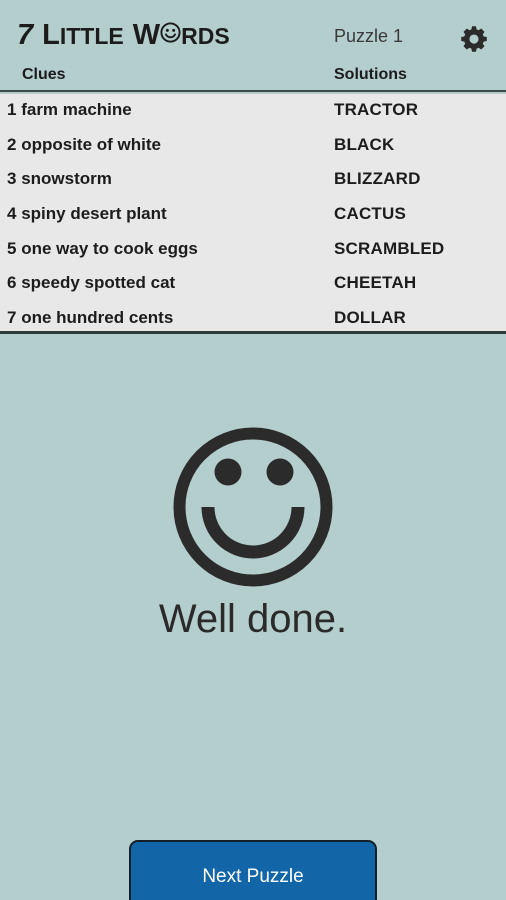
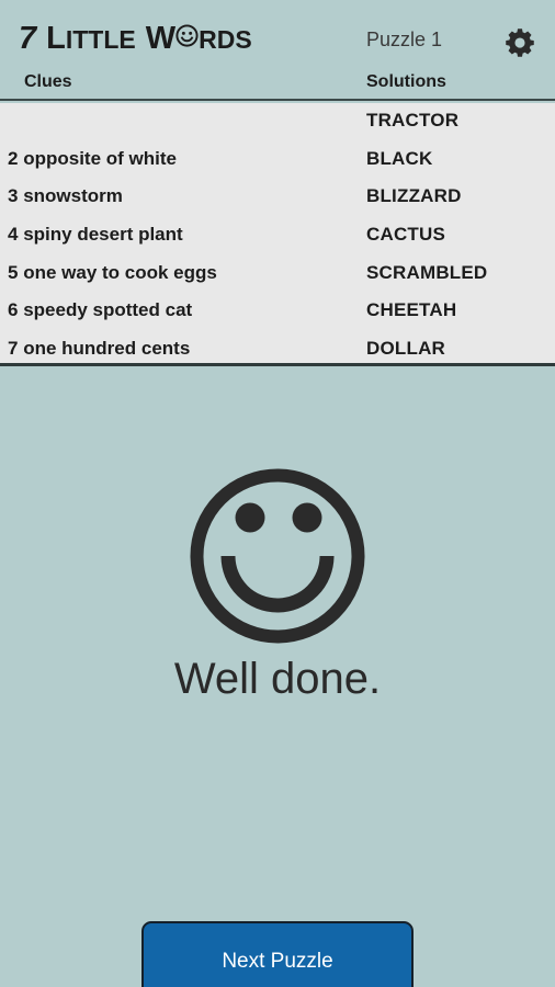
  7
  L
  ITTLE
  W
  RDS
  Puzzle 1
  Clues
  Solutions
- 1 farm machine
  TRACTOR
  2 opposite of white
  BLACK
  3 snowstorm
  BLIZZARD
  4 spiny desert plant
  CACTUS
  5 one way to cook eggs
  SCRAMBLED
  6 speedy spotted cat
  CHEETAH
  7 one hundred cents
  DOLLAR
  Well done.
  Next Puzzle
